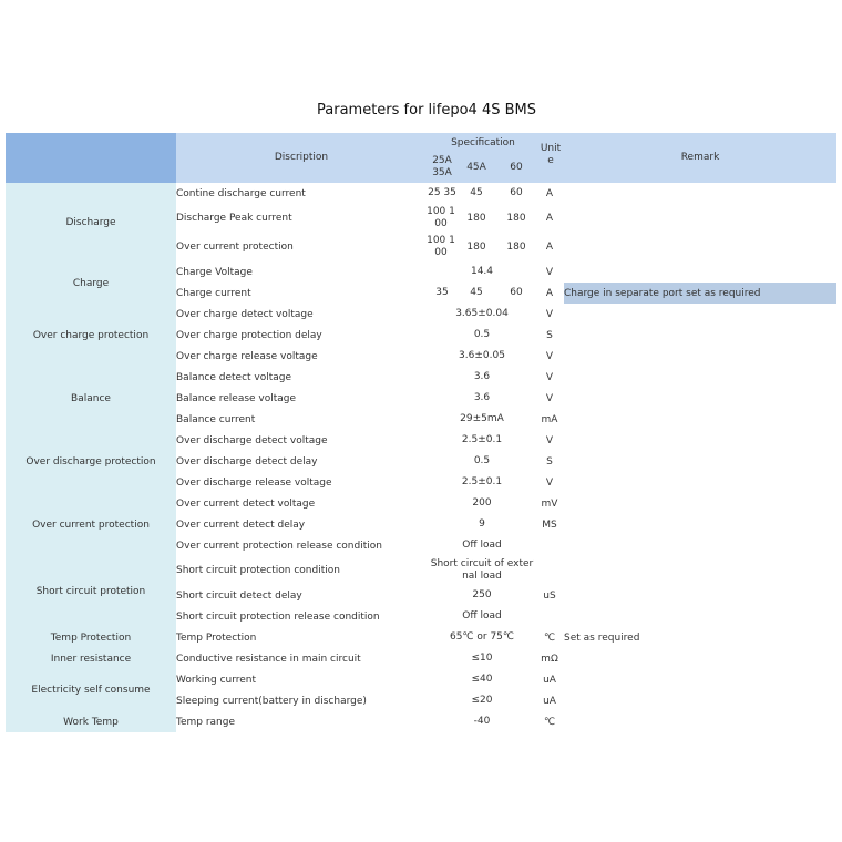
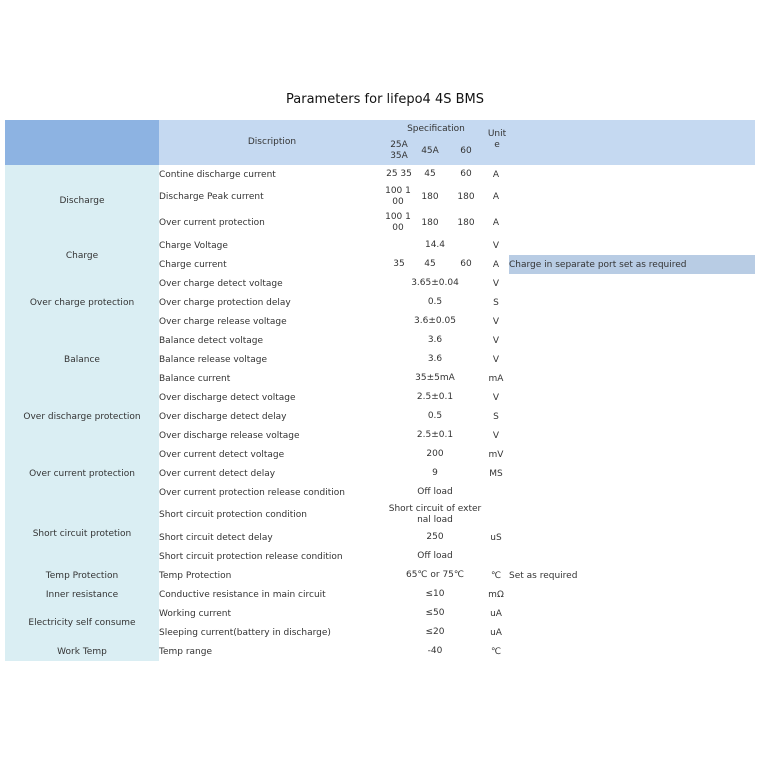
  Parameters for lifepo4 4S BMS
  Discription
  Specification
  25A 35A
  45A
  60
  Unit e
- Remark
  Discharge
  Charge
  Over charge protection
  Balance
  Over discharge protection
  Over current protection
  Short circuit protetion
  Temp Protection
  Inner resistance
  Electricity self consume
  Work Temp
  Contine discharge current
  25 35
  45
  60
  A
  Discharge Peak current
  100 1 00
  180
  180
  A
  Over current protection
  100 1 00
  180
  180
  A
  Charge Voltage
  14.4
  V
  Charge current
  35
  45
  60
  A
  Charge in separate port set as required
  Over charge detect voltage
  3.65±0.04
  V
  Over charge protection delay
  0.5
  S
  Over charge release voltage
  3.6±0.05
  V
  Balance detect voltage
  3.6
  V
  Balance release voltage
  3.6
  V
  Balance current
- 29±5mA
+ 35±5mA
  mA
  Over discharge detect voltage
  2.5±0.1
  V
  Over discharge detect delay
  0.5
  S
  Over discharge release voltage
  2.5±0.1
  V
  Over current detect voltage
  200
  mV
  Over current detect delay
  9
  MS
  Over current protection release condition
  Off load
  Short circuit protection condition
  Short circuit of exter nal load
  Short circuit detect delay
  250
  uS
  Short circuit protection release condition
  Off load
  Temp Protection
  65℃ or 75℃
  ℃
  Set as required
  Conductive resistance in main circuit
  ≤10
  mΩ
  Working current
- ≤40
+ ≤50
  uA
  Sleeping current(battery in discharge)
  ≤20
  uA
  Temp range
  -40
  ℃
